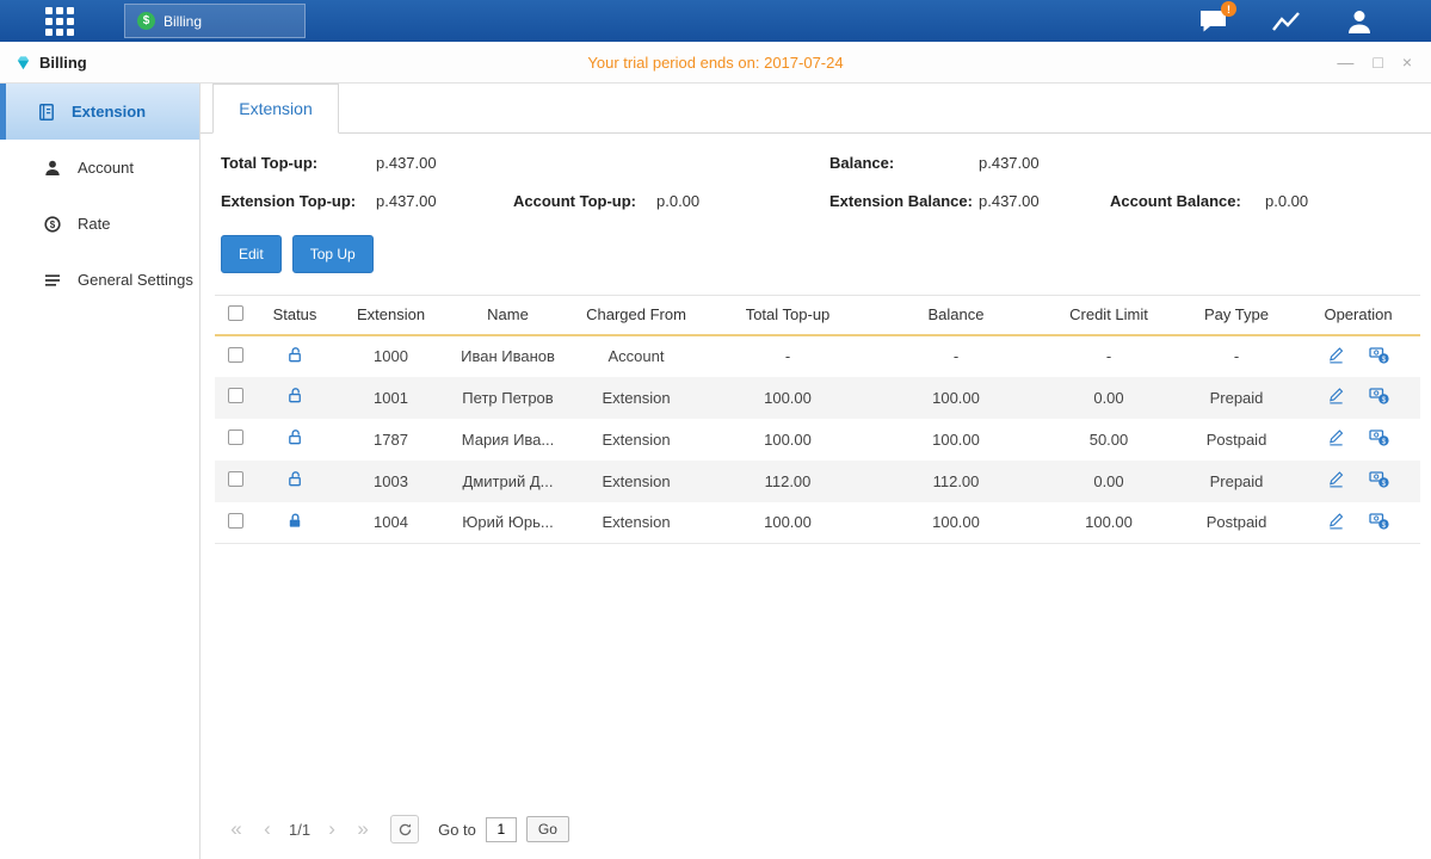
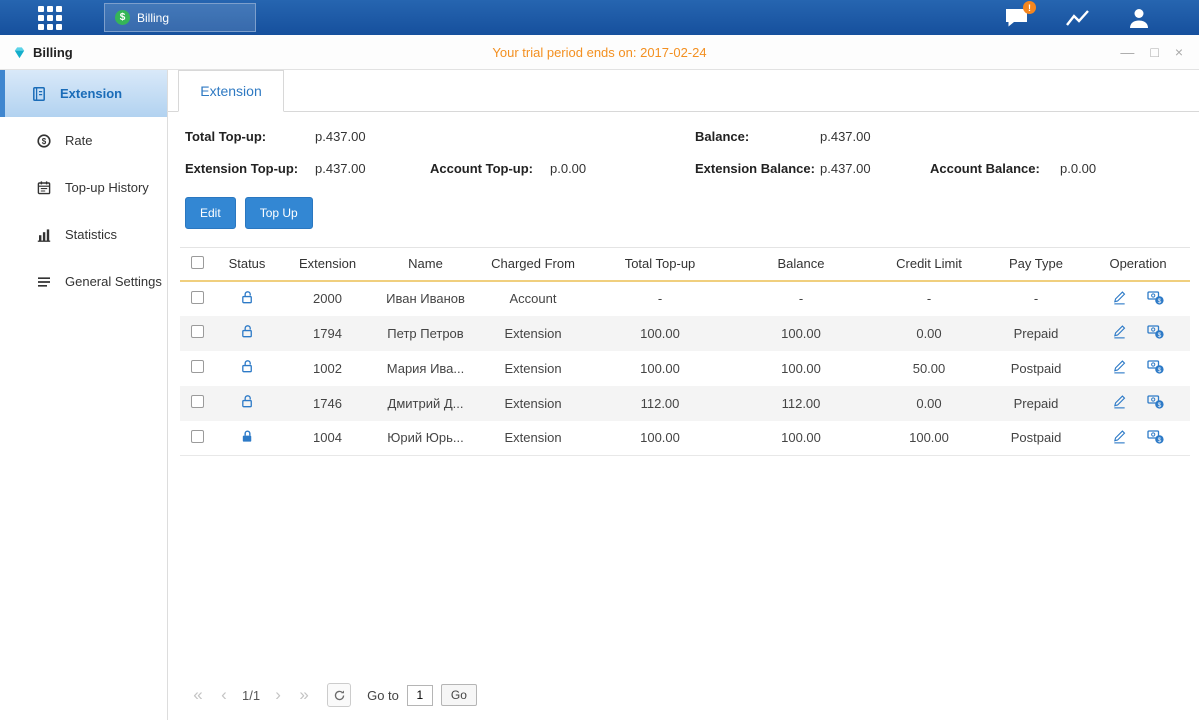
  $
  Billing
  !
  Billing
- Your trial period ends on: 2017-07-24
+ Your trial period ends on: 2017-02-24
  —
  □
  ×
  Extension
- Account
  $
  Rate
+ Top-up History
+ Statistics
  General Settings
  Extension
  Total Top-up:
  p.437.00
  Balance:
  p.437.00
  Extension Top-up:
  p.437.00
  Account Top-up:
  p.0.00
  Extension Balance:
  p.437.00
  Account Balance:
  p.0.00
  Edit
  Top Up
  	Status	Extension	Name	Charged From	Total Top-up	Balance	Credit Limit	Pay Type	Operation
- 		1000	Иван Иванов	Account	-	-	-	-
+ 		2000	Иван Иванов	Account	-	-	-	-
- 		1001	Петр Петров	Extension	100.00	100.00	0.00	Prepaid
+ 		1794	Петр Петров	Extension	100.00	100.00	0.00	Prepaid
- 		1787	Мария Ива...	Extension	100.00	100.00	50.00	Postpaid
+ 		1002	Мария Ива...	Extension	100.00	100.00	50.00	Postpaid
- 		1003	Дмитрий Д...	Extension	112.00	112.00	0.00	Prepaid
+ 		1746	Дмитрий Д...	Extension	112.00	112.00	0.00	Prepaid
  		1004	Юрий Юрь...	Extension	100.00	100.00	100.00	Postpaid
  «
  ‹
  1/1
  ›
  »
  Go to
  1
  Go
